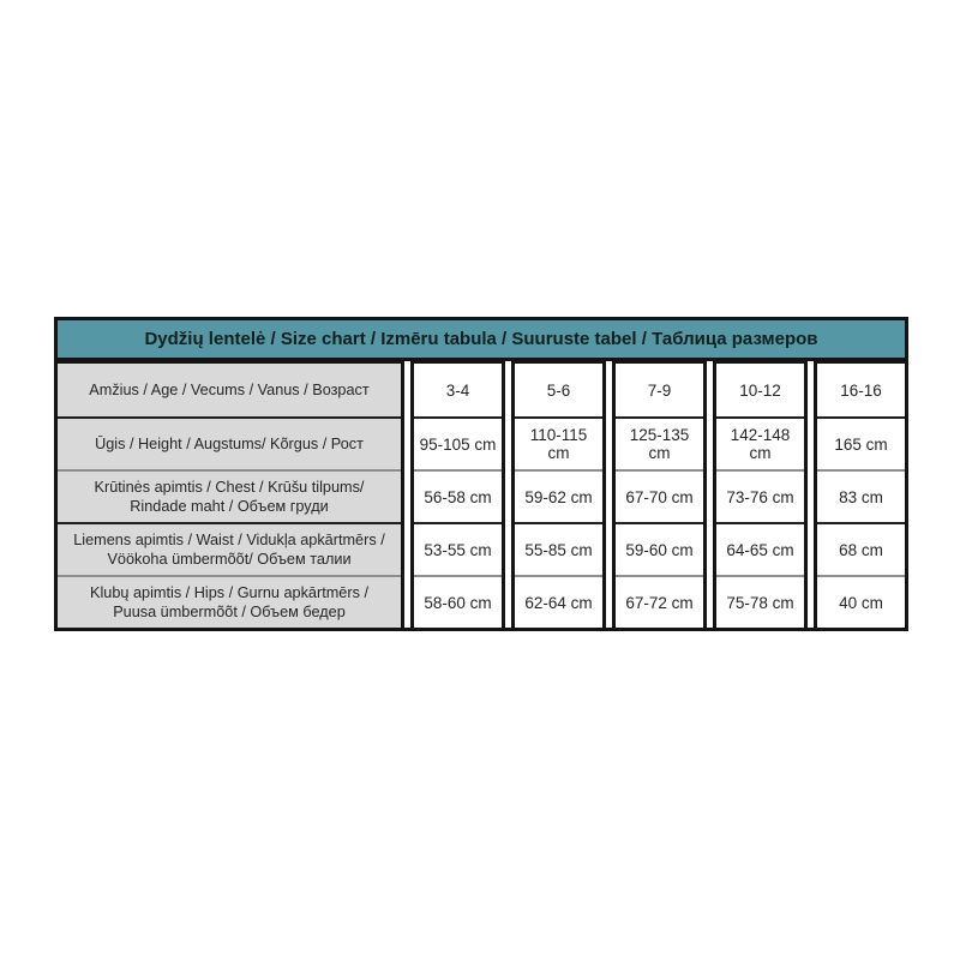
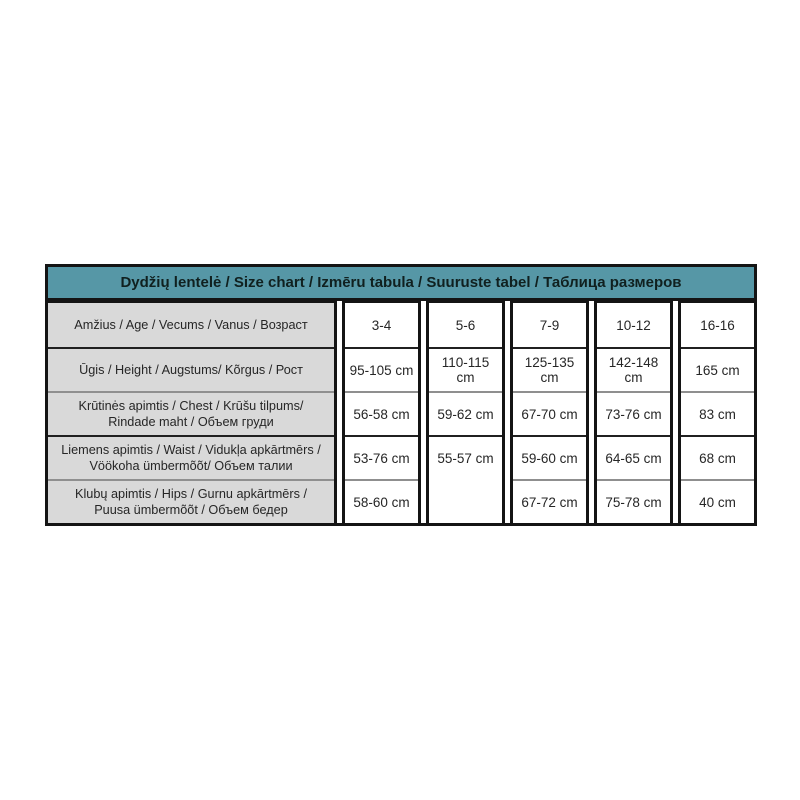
  Dydžių lentelė / Size chart / Izmēru tabula / Suuruste tabel / Таблица размеров
  Amžius / Age / Vecums / Vanus / Возраст
  Ūgis / Height / Augstums/ Kõrgus / Рост
  Krūtinės apimtis / Chest / Krūšu tilpums/ Rindade maht / Объем груди
  Liemens apimtis / Waist / Vidukļa apkārtmērs / Vöökoha ümbermõõt/ Объем талии
  Klubų apimtis / Hips / Gurnu apkārtmērs / Puusa ümbermõõt / Объем бедер
  3-4
  95-105 cm
  56-58 cm
- 53-55 cm
+ 53-76 cm
  58-60 cm
  5-6
  110-115 cm
  59-62 cm
- 55-85 cm
+ 55-57 cm
- 62-64 cm
  7-9
  125-135 cm
  67-70 cm
  59-60 cm
  67-72 cm
  10-12
  142-148 cm
  73-76 cm
  64-65 cm
  75-78 cm
  16-16
  165 cm
  83 cm
  68 cm
  40 cm
